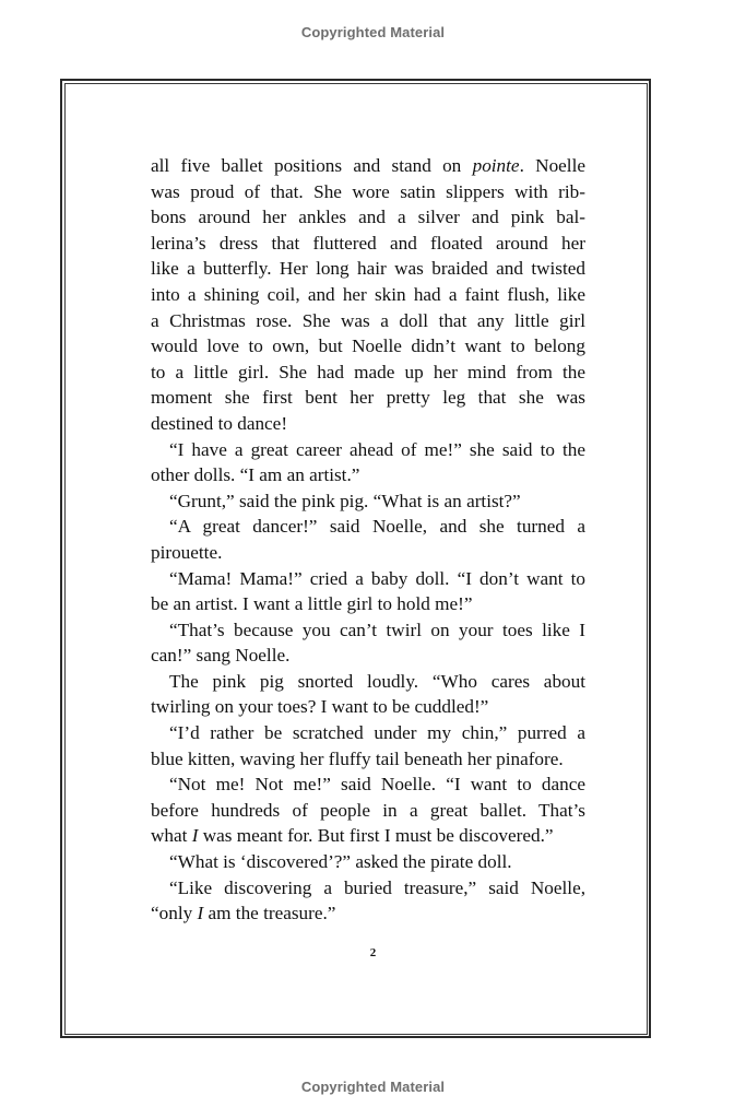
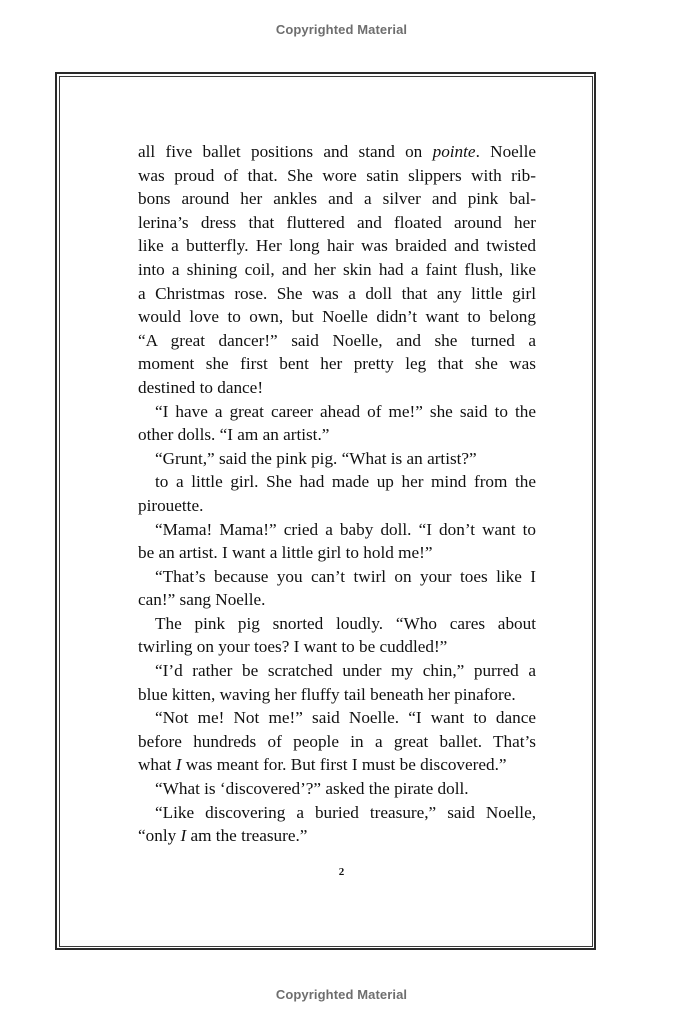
  Copyrighted Material
  all five ballet positions and stand on pointe. Noelle
  was proud of that. She wore satin slippers with rib-
  bons around her ankles and a silver and pink bal-
  lerina’s dress that fluttered and floated around her
  like a butterfly. Her long hair was braided and twisted
  into a shining coil, and her skin had a faint flush, like
  a Christmas rose. She was a doll that any little girl
  would love to own, but Noelle didn’t want to belong
- to a little girl. She had made up her mind from the
+ “A great dancer!” said Noelle, and she turned a
  moment she first bent her pretty leg that she was
  destined to dance!
  “I have a great career ahead of me!” she said to the
  other dolls. “I am an artist.”
  “Grunt,” said the pink pig. “What is an artist?”
- “A great dancer!” said Noelle, and she turned a
+ to a little girl. She had made up her mind from the
  pirouette.
  “Mama! Mama!” cried a baby doll. “I don’t want to
  be an artist. I want a little girl to hold me!”
  “That’s because you can’t twirl on your toes like I
  can!” sang Noelle.
  The pink pig snorted loudly. “Who cares about
  twirling on your toes? I want to be cuddled!”
  “I’d rather be scratched under my chin,” purred a
  blue kitten, waving her fluffy tail beneath her pinafore.
  “Not me! Not me!” said Noelle. “I want to dance
  before hundreds of people in a great ballet. That’s
  what I was meant for. But first I must be discovered.”
  “What is ‘discovered’?” asked the pirate doll.
  “Like discovering a buried treasure,” said Noelle,
  “only I am the treasure.”
  2
  Copyrighted Material
